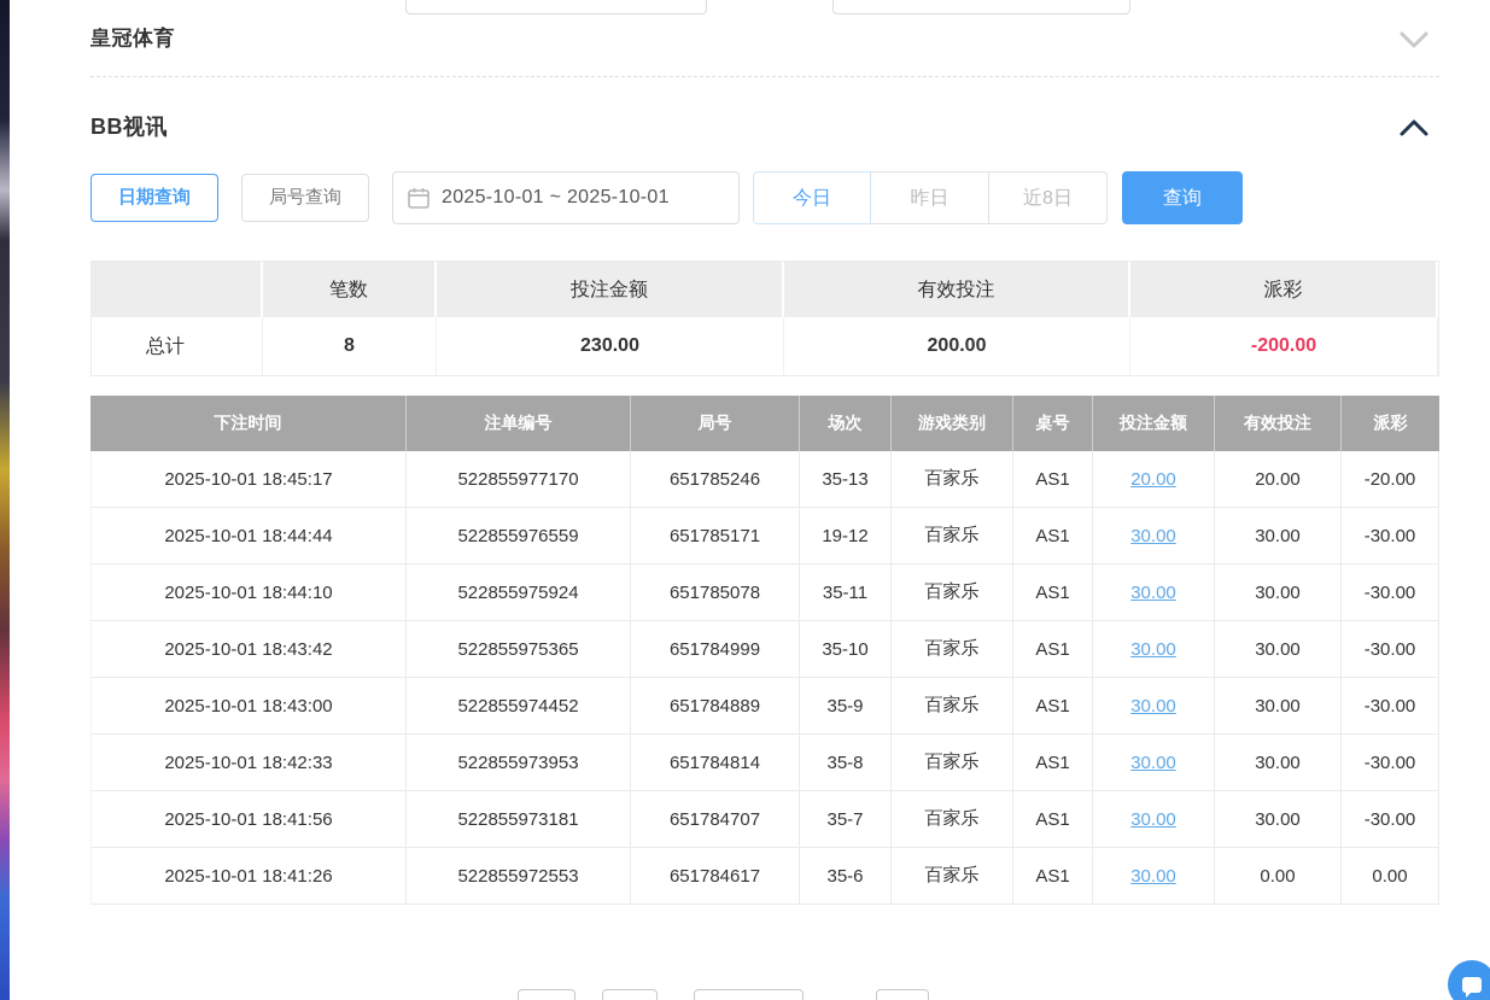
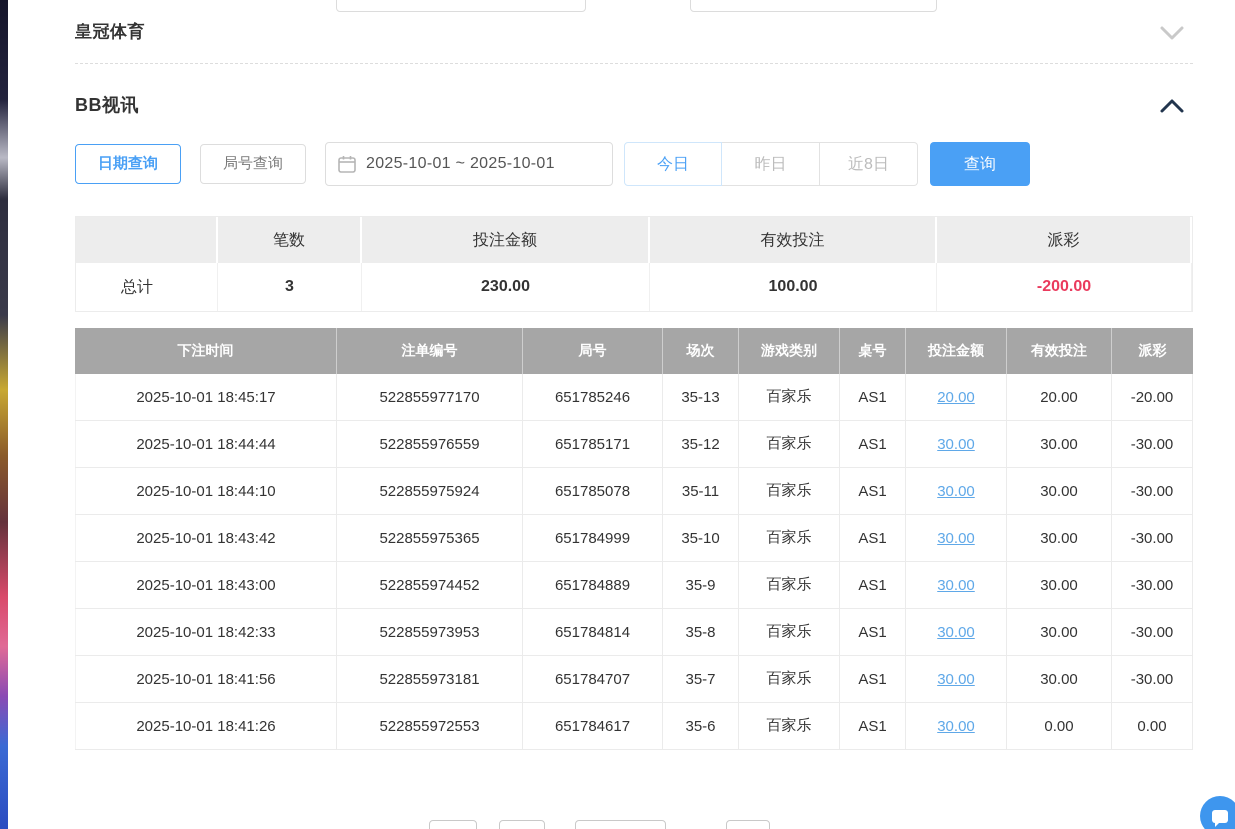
  皇冠体育
  BB视讯
  日期查询
  局号查询
  2025-10-01 ~ 2025-10-01
  今日
  昨日
  近8日
  查询
  笔数
  投注金额
  有效投注
  派彩
  总计
- 8
+ 3
  230.00
- 200.00
+ 100.00
  -200.00
  下注时间
  注单编号
  局号
  场次
  游戏类别
  桌号
  投注金额
  有效投注
  派彩
  2025-10-01 18:45:17
  522855977170
  651785246
  35-13
  百家乐
  AS1
  20.00
  20.00
  -20.00
  2025-10-01 18:44:44
  522855976559
  651785171
- 19-12
+ 35-12
  百家乐
  AS1
  30.00
  30.00
  -30.00
  2025-10-01 18:44:10
  522855975924
  651785078
  35-11
  百家乐
  AS1
  30.00
  30.00
  -30.00
  2025-10-01 18:43:42
  522855975365
  651784999
  35-10
  百家乐
  AS1
  30.00
  30.00
  -30.00
  2025-10-01 18:43:00
  522855974452
  651784889
  35-9
  百家乐
  AS1
  30.00
  30.00
  -30.00
  2025-10-01 18:42:33
  522855973953
  651784814
  35-8
  百家乐
  AS1
  30.00
  30.00
  -30.00
  2025-10-01 18:41:56
  522855973181
  651784707
  35-7
  百家乐
  AS1
  30.00
  30.00
  -30.00
  2025-10-01 18:41:26
  522855972553
  651784617
  35-6
  百家乐
  AS1
  30.00
  0.00
  0.00
